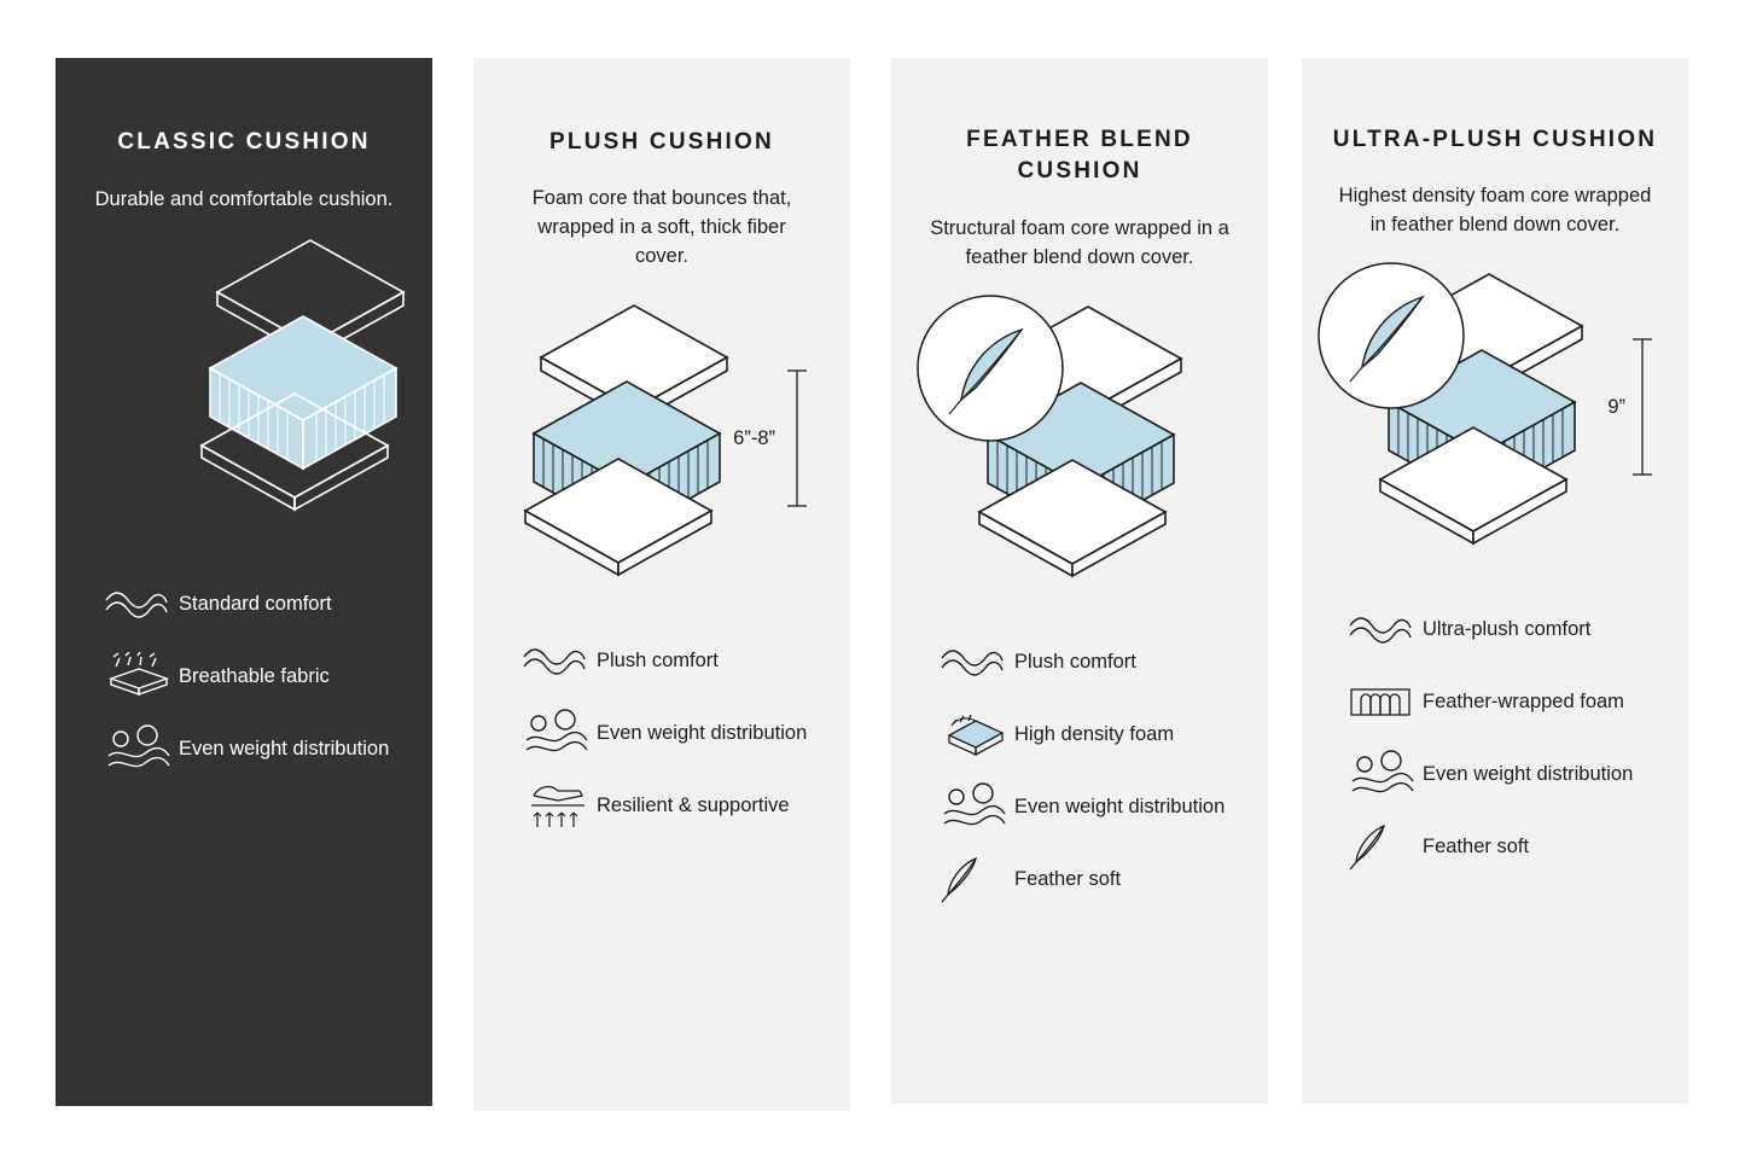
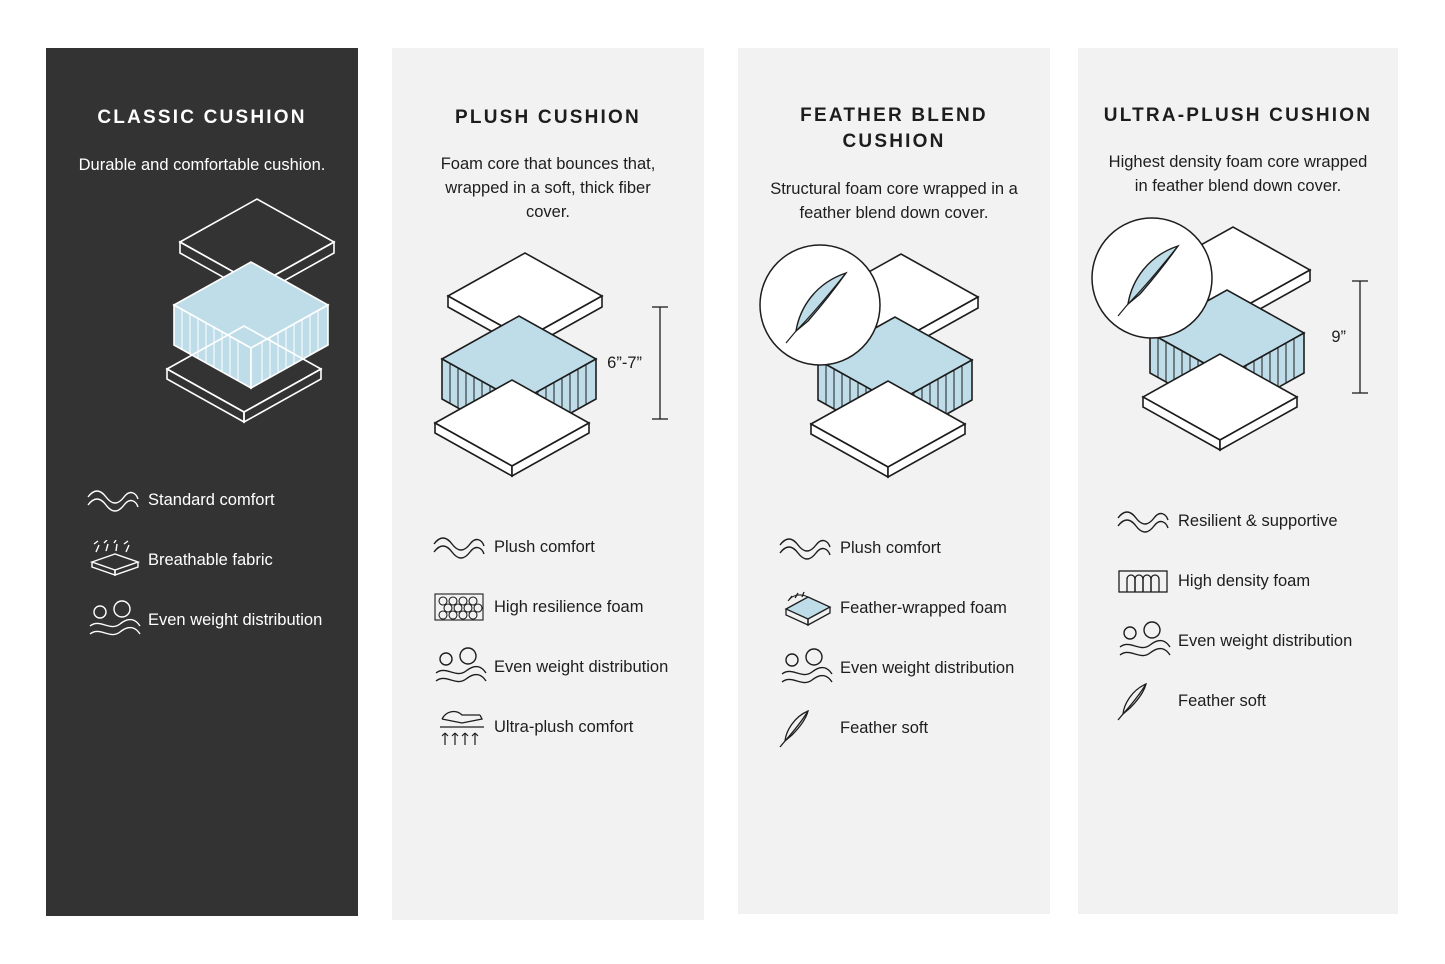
  CLASSIC CUSHION
  Durable and comfortable cushion.
  Standard comfort
  Breathable fabric
  Even weight distribution
  PLUSH CUSHION
  Foam core that bounces that, wrapped in a soft, thick fiber cover.
- 6”-8”
+ 6”-7”
  Plush comfort
+ High resilience foam
  Even weight distribution
- Resilient & supportive
+ Ultra-plush comfort
  FEATHER BLEND CUSHION
  Structural foam core wrapped in a feather blend down cover.
  Plush comfort
- High density foam
+ Feather-wrapped foam
  Even weight distribution
  Feather soft
  ULTRA-PLUSH CUSHION
  Highest density foam core wrapped in feather blend down cover.
  9”
- Ultra-plush comfort
+ Resilient & supportive
- Feather-wrapped foam
+ High density foam
  Even weight distribution
  Feather soft
